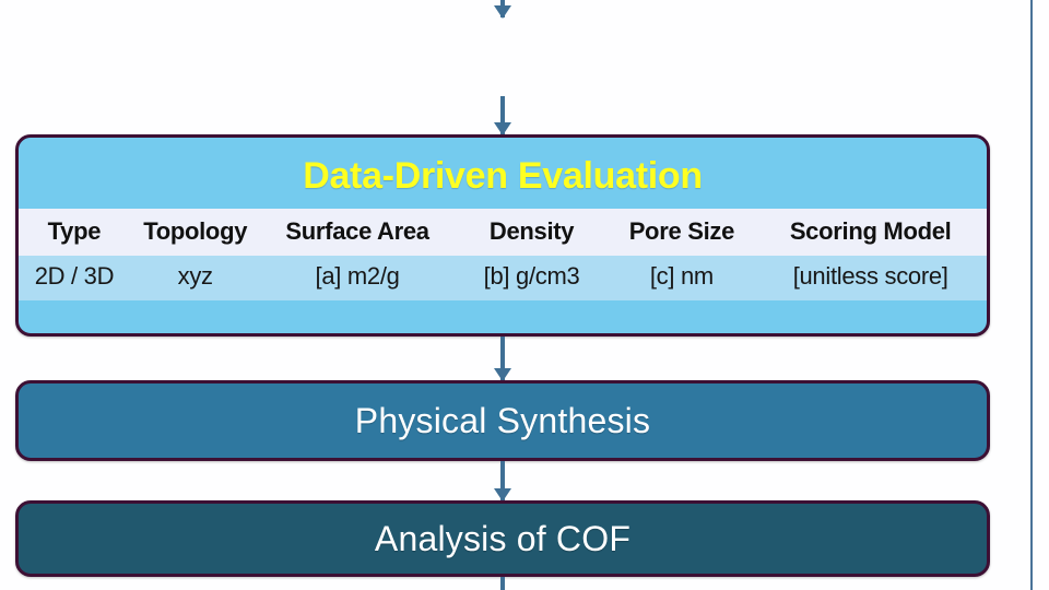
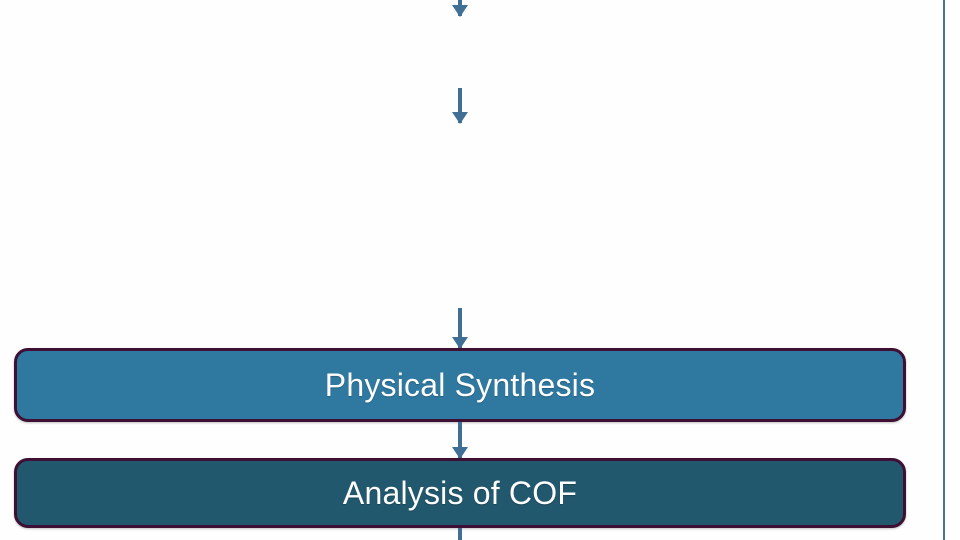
- Data-Driven Evaluation
- Type	Topology	Surface Area	Density	Pore Size	Scoring Model
- 2D / 3D	xyz	[a] m2/g	[b] g/cm3	[c] nm	[unitless score]
  Physical Synthesis
  Analysis of COF
